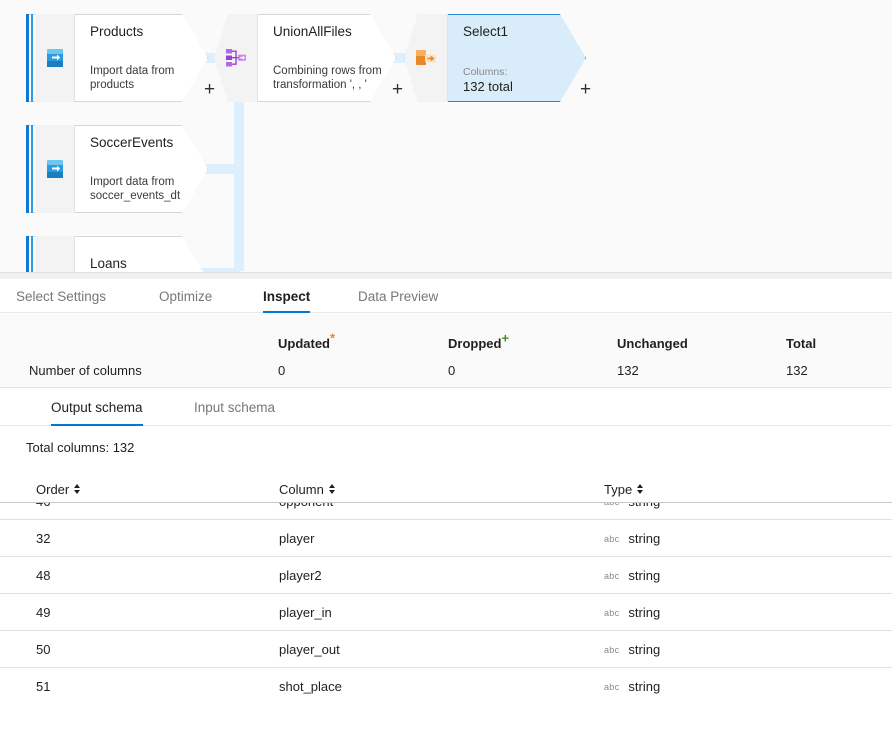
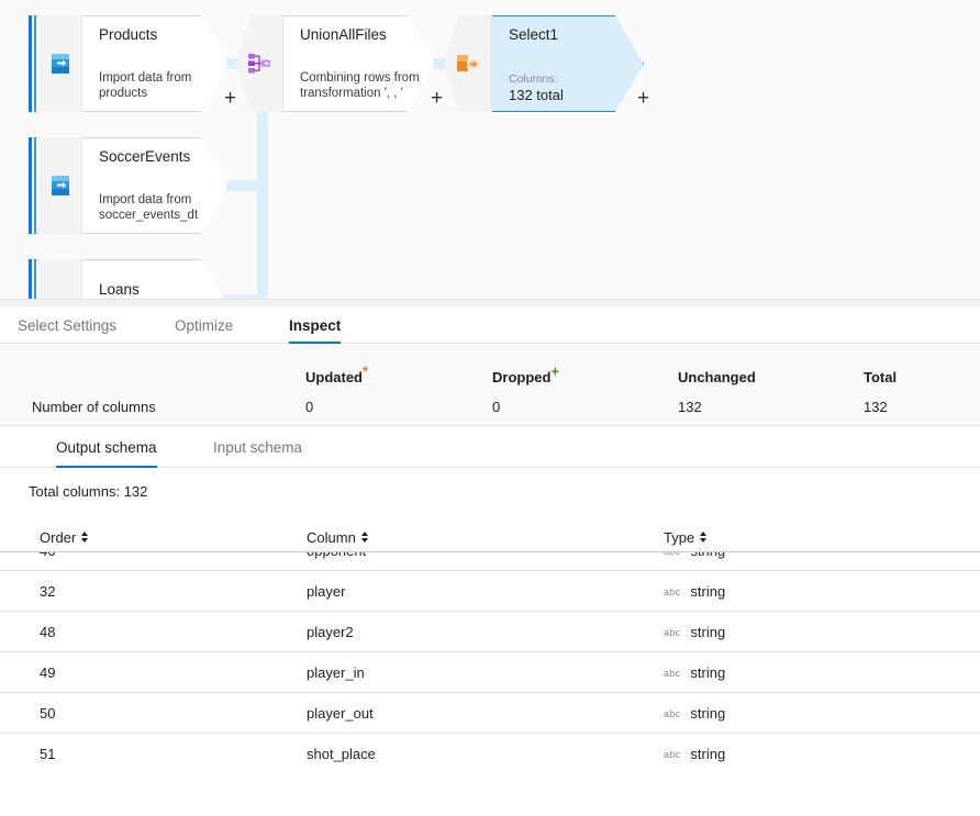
  Products
  Import data from
  products
  +
  SoccerEvents
  Import data from
  soccer_events_dt
  Loans
  UnionAllFiles
  Combining rows from
  transformation ', , '
  +
  Select1
  Columns:
  132 total
  +
  Select Settings
  Optimize
  Inspect
- Data Preview
  Updated*
  Dropped+
  Unchanged
  Total
  Number of columns
  0
  0
  132
  132
  Output schema
  Input schema
  Total columns: 132
  Order
  Column
  Type
  32
  player
  abc
  string
  48
  player2
  abc
  string
  49
  player_in
  abc
  string
  50
  player_out
  abc
  string
  51
  shot_place
  abc
  string
